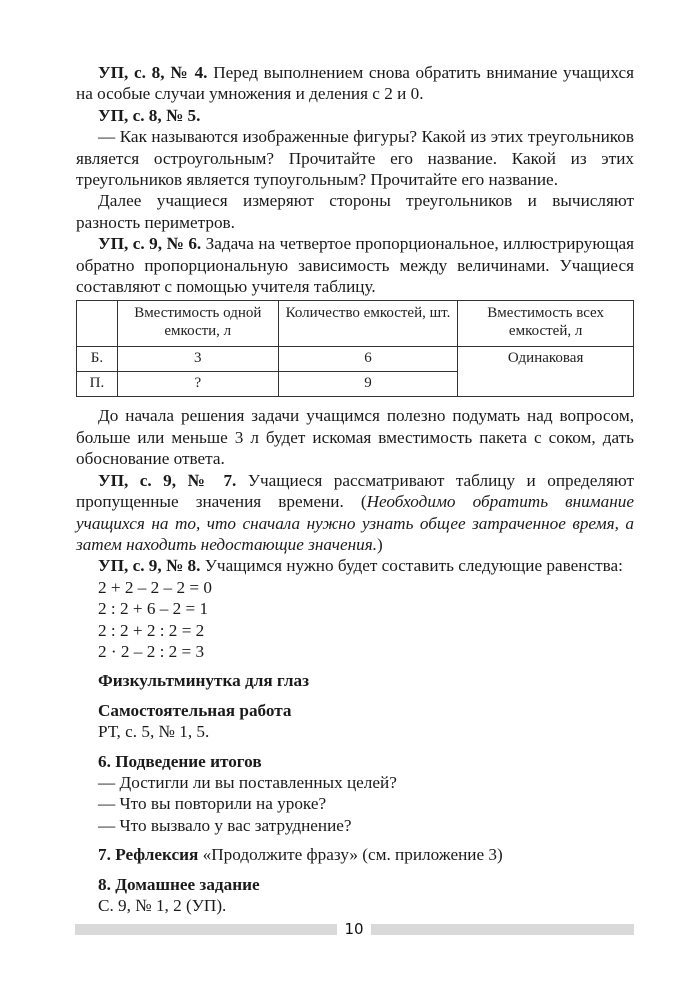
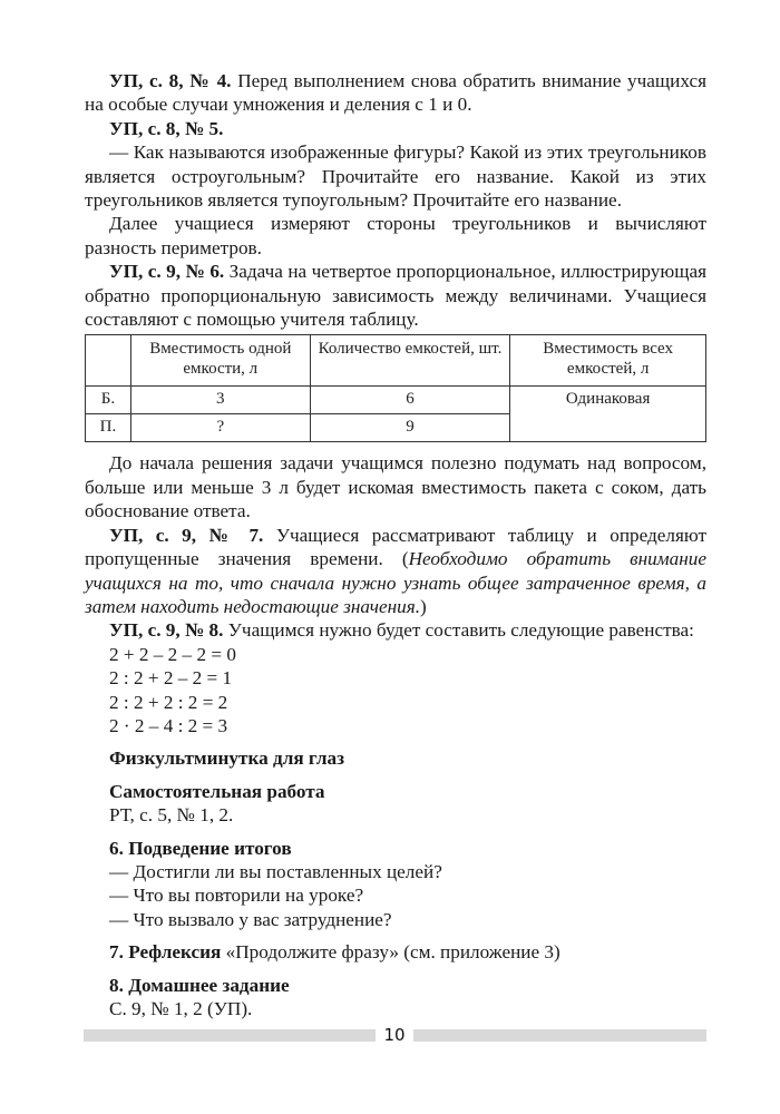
- УП, с. 8, № 4. Перед выполнением снова обратить внимание учащихся на особые случаи умножения и деления с 2 и 0.
+ УП, с. 8, № 4. Перед выполнением снова обратить внимание учащихся на особые случаи умножения и деления с 1 и 0.
  УП, с. 8, № 5.
  — Как называются изображенные фигуры? Какой из этих треугольников является остроугольным? Прочитайте его название. Какой из этих треугольников является тупоугольным? Прочитайте его название.
  Далее учащиеся измеряют стороны треугольников и вычисляют разность периметров.
  УП, с. 9, № 6. Задача на четвертое пропорциональное, иллюстрирующая обратно пропорциональную зависимость между величинами. Учащиеся составляют с помощью учителя таблицу.
  	Вместимость одной емкости, л	Количество емкостей, шт.	Вместимость всех емкостей, л
  Б.	3	6	Одинаковая
  П.	?	9
  До начала решения задачи учащимся полезно подумать над вопросом, больше или меньше 3 л будет искомая вместимость пакета с соком, дать обоснование ответа.
  УП, с. 9, № 7. Учащиеся рассматривают таблицу и определяют пропущенные значения времени. (Необходимо обратить внимание учащихся на то, что сначала нужно узнать общее затраченное время, а затем находить недостающие значения.)
  УП, с. 9, № 8. Учащимся нужно будет составить следующие равенства:
  2 + 2 – 2 – 2 = 0
- 2 : 2 + 6 – 2 = 1
+ 2 : 2 + 2 – 2 = 1
  2 : 2 + 2 : 2 = 2
- 2 · 2 – 2 : 2 = 3
+ 2 · 2 – 4 : 2 = 3
  Физкультминутка для глаз
  Самостоятельная работа
- РТ, с. 5, № 1, 5.
+ РТ, с. 5, № 1, 2.
  6. Подведение итогов
  — Достигли ли вы поставленных целей?
  — Что вы повторили на уроке?
  — Что вызвало у вас затруднение?
  7. Рефлексия «Продолжите фразу» (см. приложение 3)
  8. Домашнее задание
  С. 9, № 1, 2 (УП).
  10
